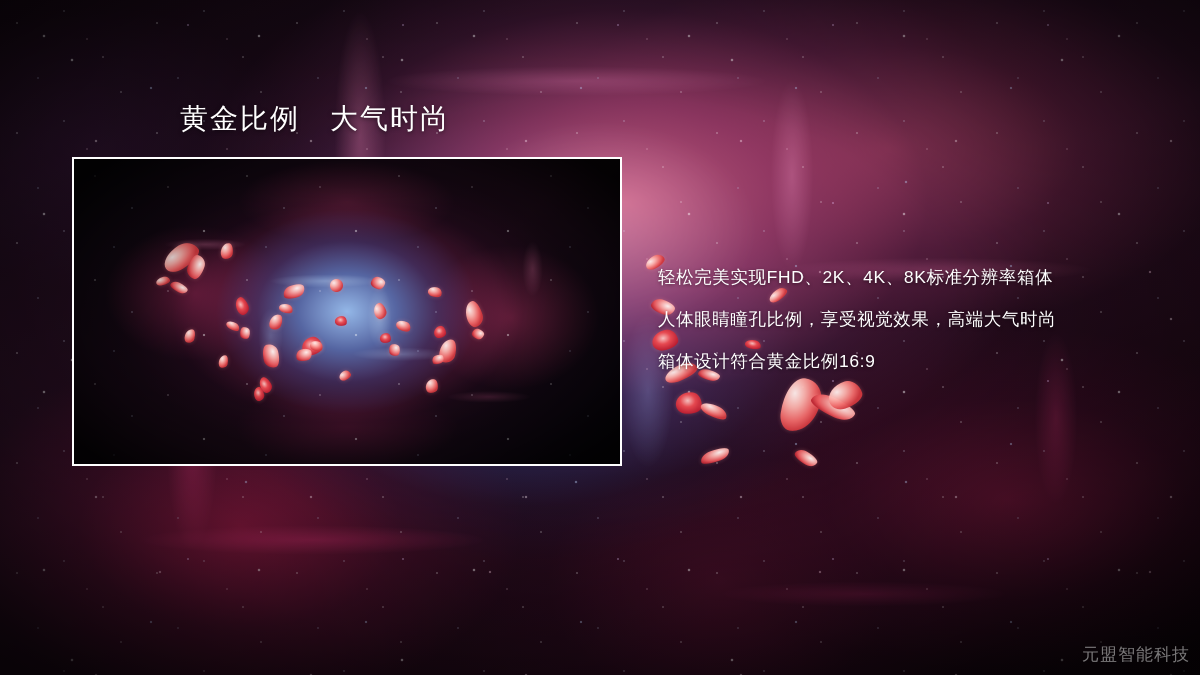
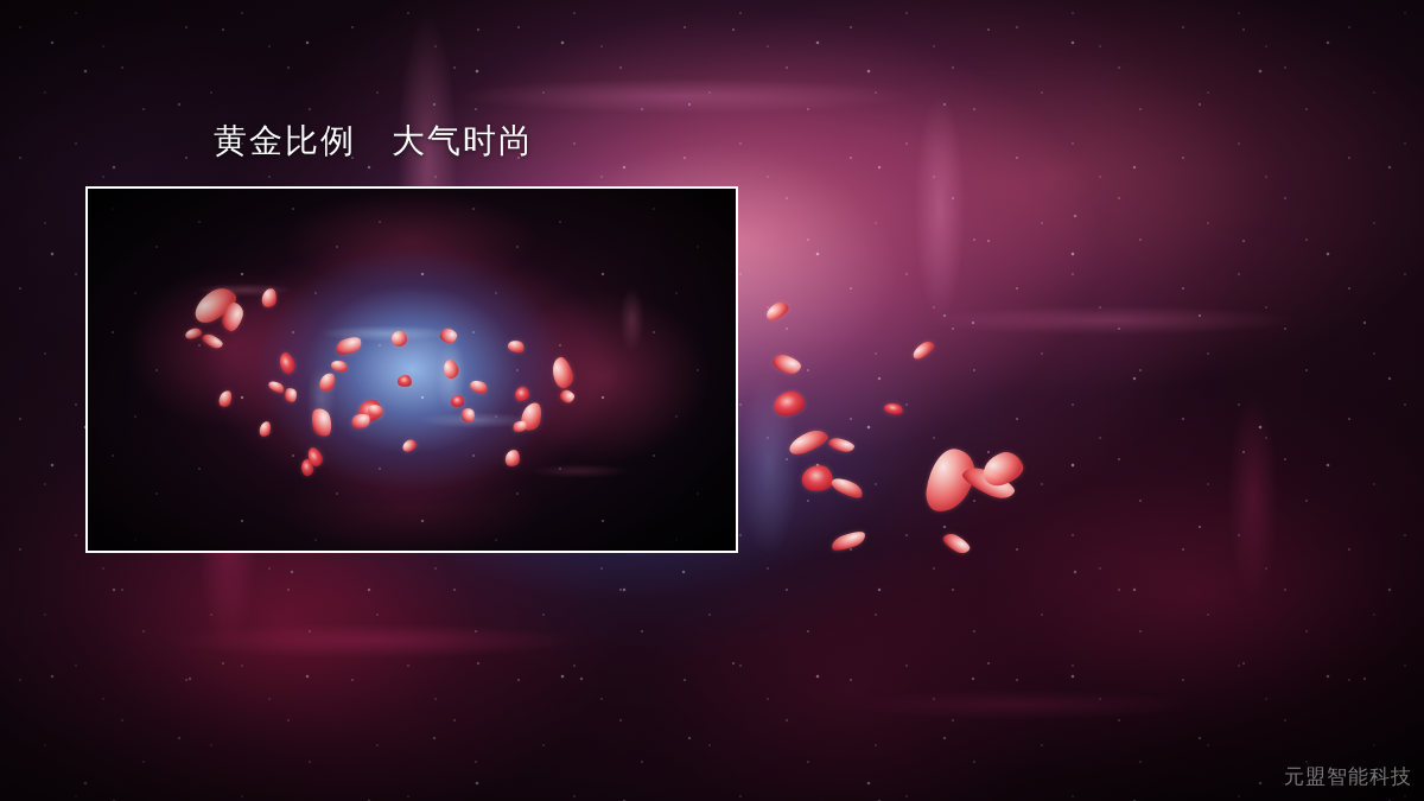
  黄金比例 大气时尚
- 轻松完美实现FHD、2K、4K、8K标准分辨率箱体
- 人体眼睛瞳孔比例，享受视觉效果，高端大气时尚
- 箱体设计符合黄金比例16:9
  元盟智能科技
